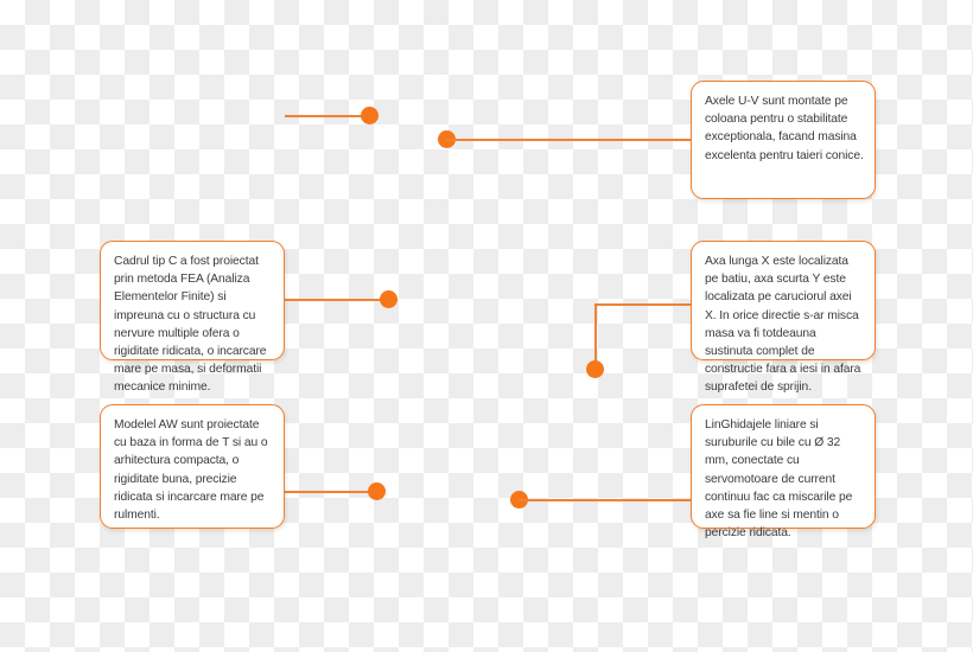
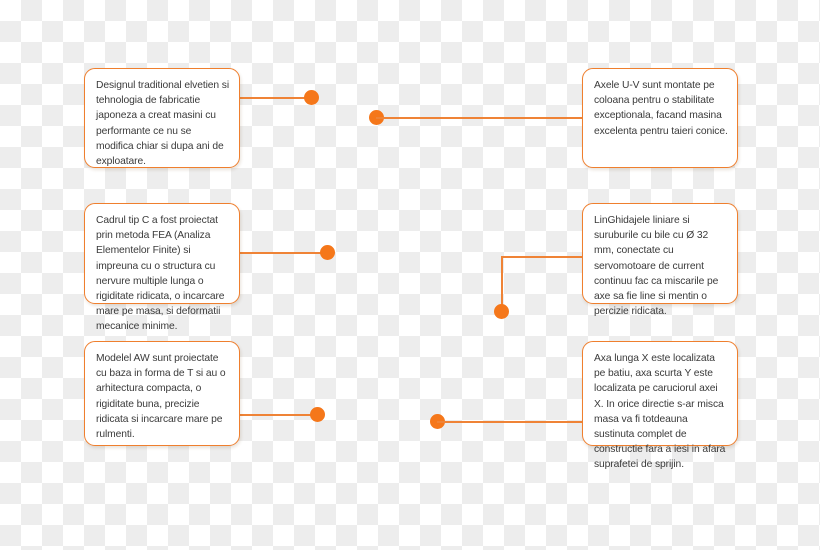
+ Designul traditional elvetien si tehnologia de fabricatie japoneza a creat masini cu performante ce nu se modifica chiar si dupa ani de exploatare.
  Axele U-V sunt montate pe coloana pentru o stabilitate exceptionala, facand masina excelenta pentru taieri conice.
- Cadrul tip C a fost proiectat prin metoda FEA (Analiza Elementelor Finite) si impreuna cu o structura cu nervure multiple ofera o rigiditate ridicata, o incarcare mare pe masa, si deformatii mecanice minime.
+ Cadrul tip C a fost proiectat prin metoda FEA (Analiza Elementelor Finite) si impreuna cu o structura cu nervure multiple lunga o rigiditate ridicata, o incarcare mare pe masa, si deformatii mecanice minime.
- Axa lunga X este localizata pe batiu, axa scurta Y este localizata pe caruciorul axei X. In orice directie s-ar misca masa va fi totdeauna sustinuta complet de constructie fara a iesi in afara suprafetei de sprijin.
+ LinGhidajele liniare si suruburile cu bile cu Ø 32 mm, conectate cu servomotoare de current continuu fac ca miscarile pe axe sa fie line si mentin o percizie ridicata.
  Modelel AW sunt proiectate cu baza in forma de T si au o arhitectura compacta, o rigiditate buna, precizie ridicata si incarcare mare pe rulmenti.
- LinGhidajele liniare si suruburile cu bile cu Ø 32 mm, conectate cu servomotoare de current continuu fac ca miscarile pe axe sa fie line si mentin o percizie ridicata.
+ Axa lunga X este localizata pe batiu, axa scurta Y este localizata pe caruciorul axei X. In orice directie s-ar misca masa va fi totdeauna sustinuta complet de constructie fara a iesi in afara suprafetei de sprijin.
